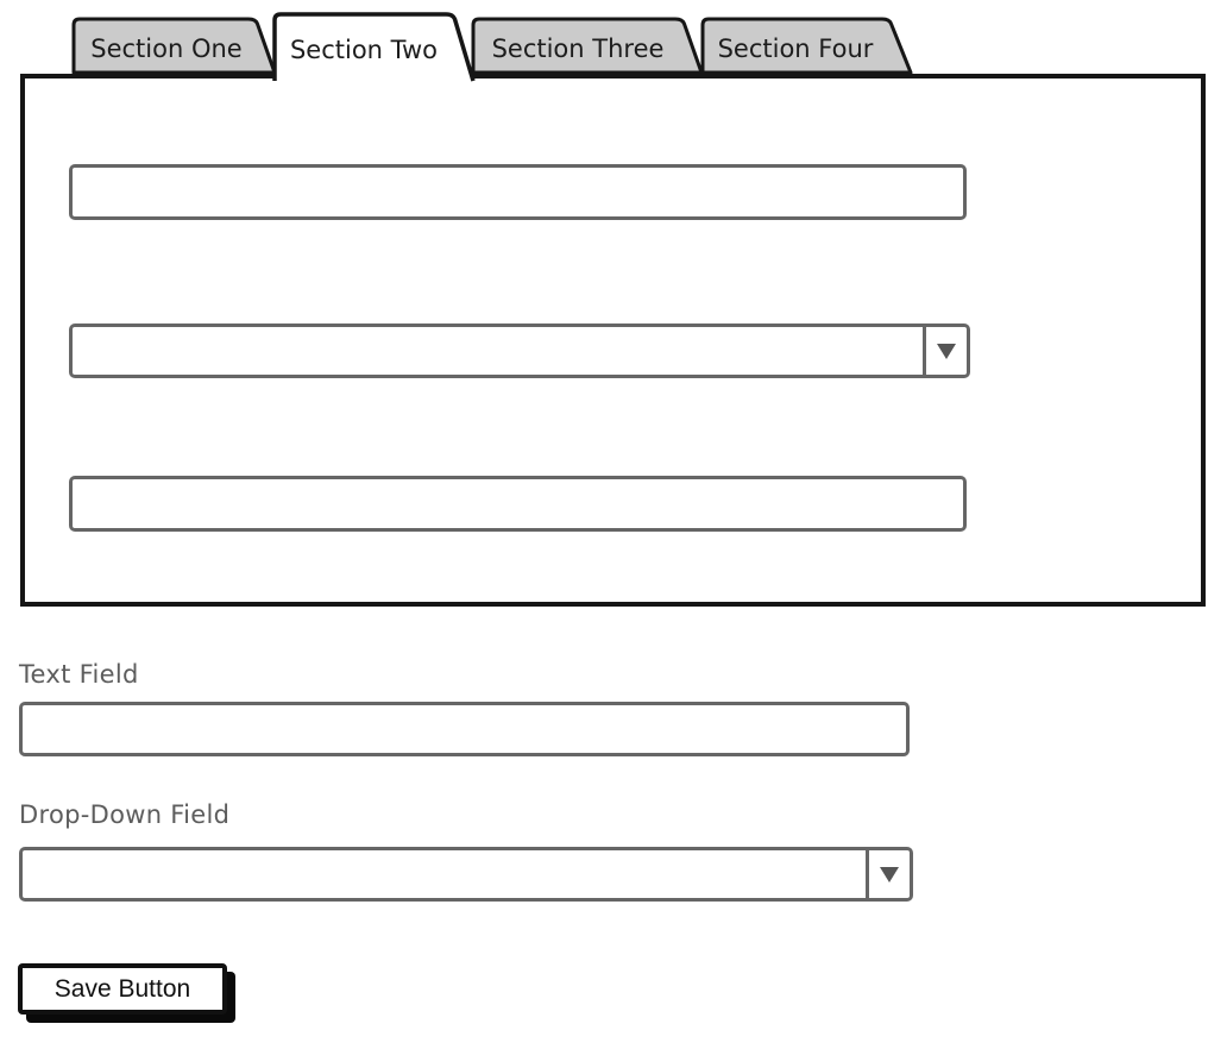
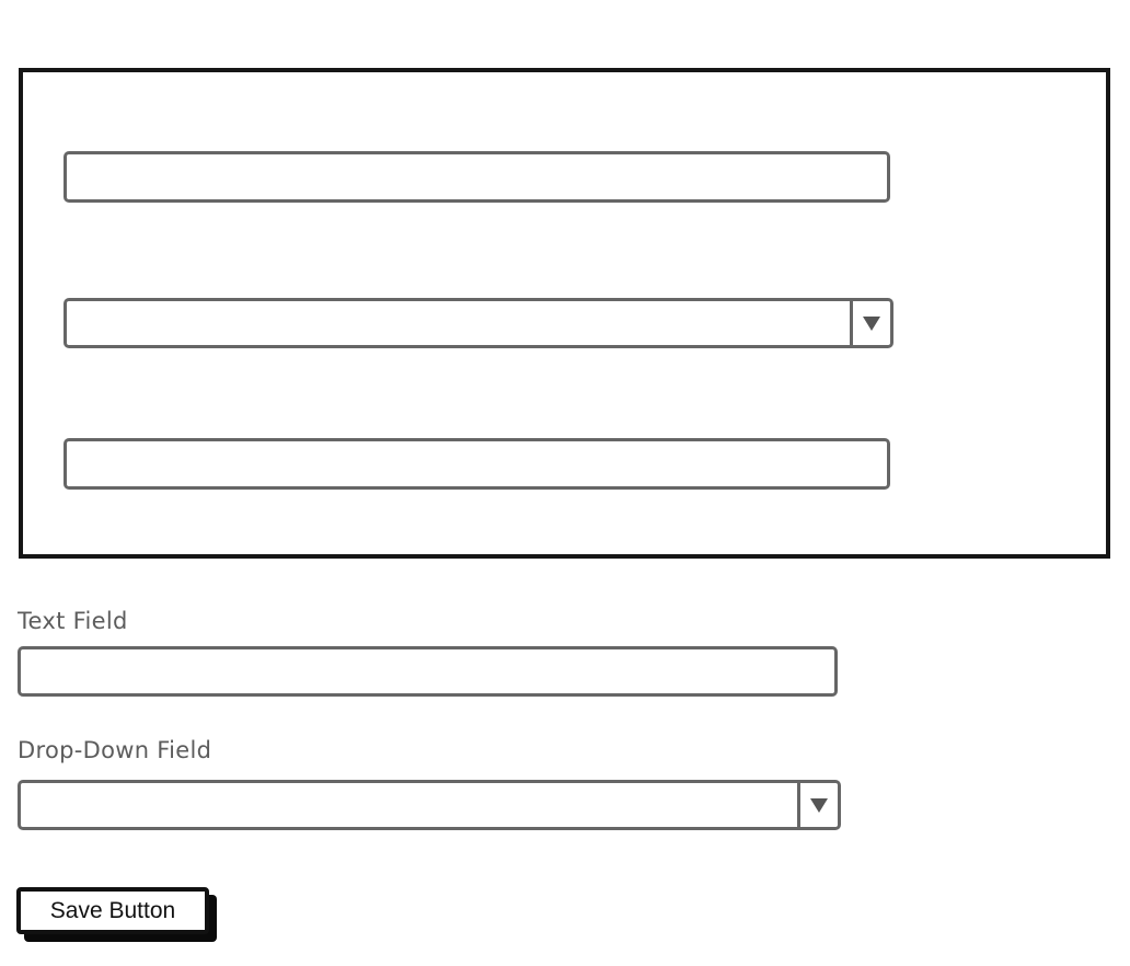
- Section One
- Section Three
- Section Four
- Section Two
  Text Field
  Drop-Down Field
  Save Button
